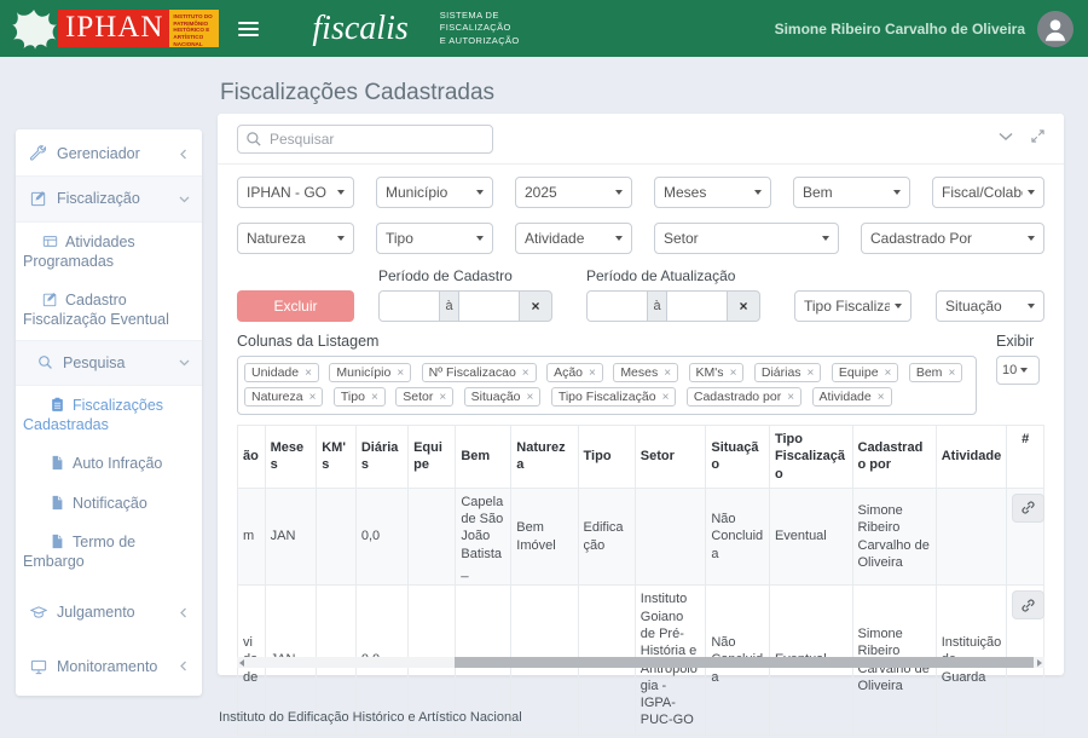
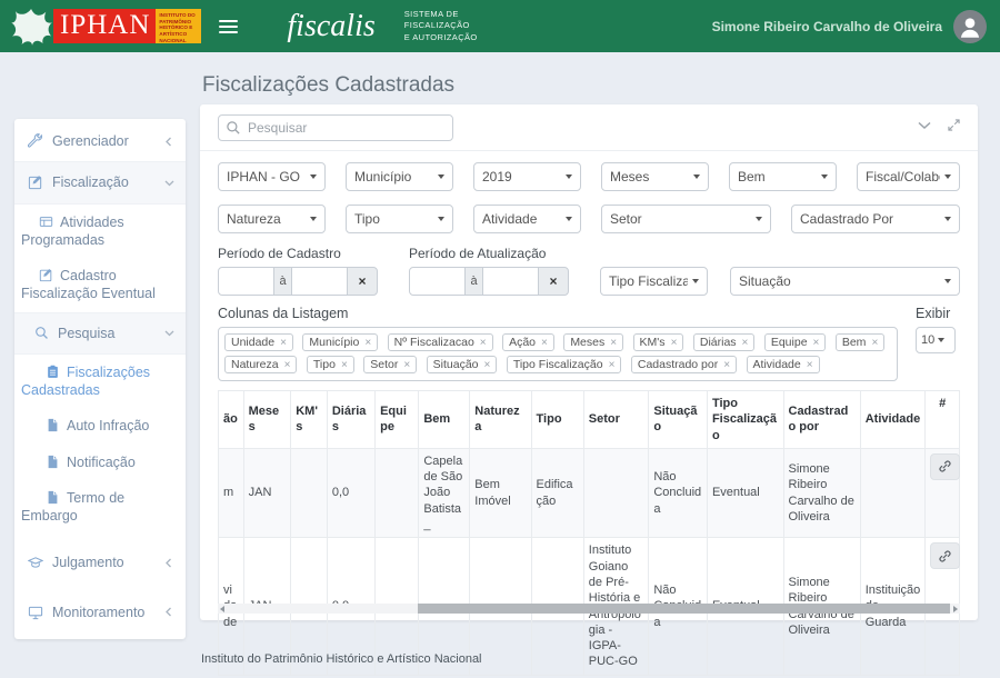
  IPHAN
  fiscalis
  SISTEMA DE
  FISCALIZAÇÃO
  E AUTORIZAÇÃO
  Simone Ribeiro Carvalho de Oliveira
  Fiscalizações Cadastradas
  Gerenciador
  Fiscalização
  Atividades Programadas
  Cadastro Fiscalização Eventual
  Pesquisa
  Fiscalizações Cadastradas
  Auto Infração
  Notificação
  Termo de Embargo
  Julgamento
  Monitoramento
  Pesquisar
  IPHAN - GO
  Município
- 2025
+ 2019
  Meses
  Bem
  Natureza
  Tipo
  Atividade
  Setor
  Cadastrado Por
- Excluir
  Período de Cadastro
  à
  Período de Atualização
  à
  Tipo Fiscaliza
  Situação
  Colunas da Listagem
  Unidade
  Município
  Nº Fiscalizacao
  Ação
  Meses
  KM's
  Diárias
  Equipe
  Bem
  Natureza
  Tipo
  Setor
  Situação
  Tipo Fiscalização
  Cadastrado por
  Atividade
  Exibir
  10
  ão	Meses	KM's	Diárias	Equipe	Bem	Natureza	Tipo	Setor	Situação	Tipo Fiscalização	Cadastrado por	Atividade	#
  m	JAN		0,0		Capela de São João Batista_	Bem Imóvel	Edificação		Não Concluida	Eventual	Simone Ribeiro Carvalho de Oliveira
  vide								Instituto Goiano de Pré-História e Antropologia -IGPA-PUC-GO	Nãoa		Simone Ribeiro Carvalho de Oliveira	Instituição Guarda
- Instituto do Edificação Histórico e Artístico Nacional
+ Instituto do Patrimônio Histórico e Artístico Nacional
